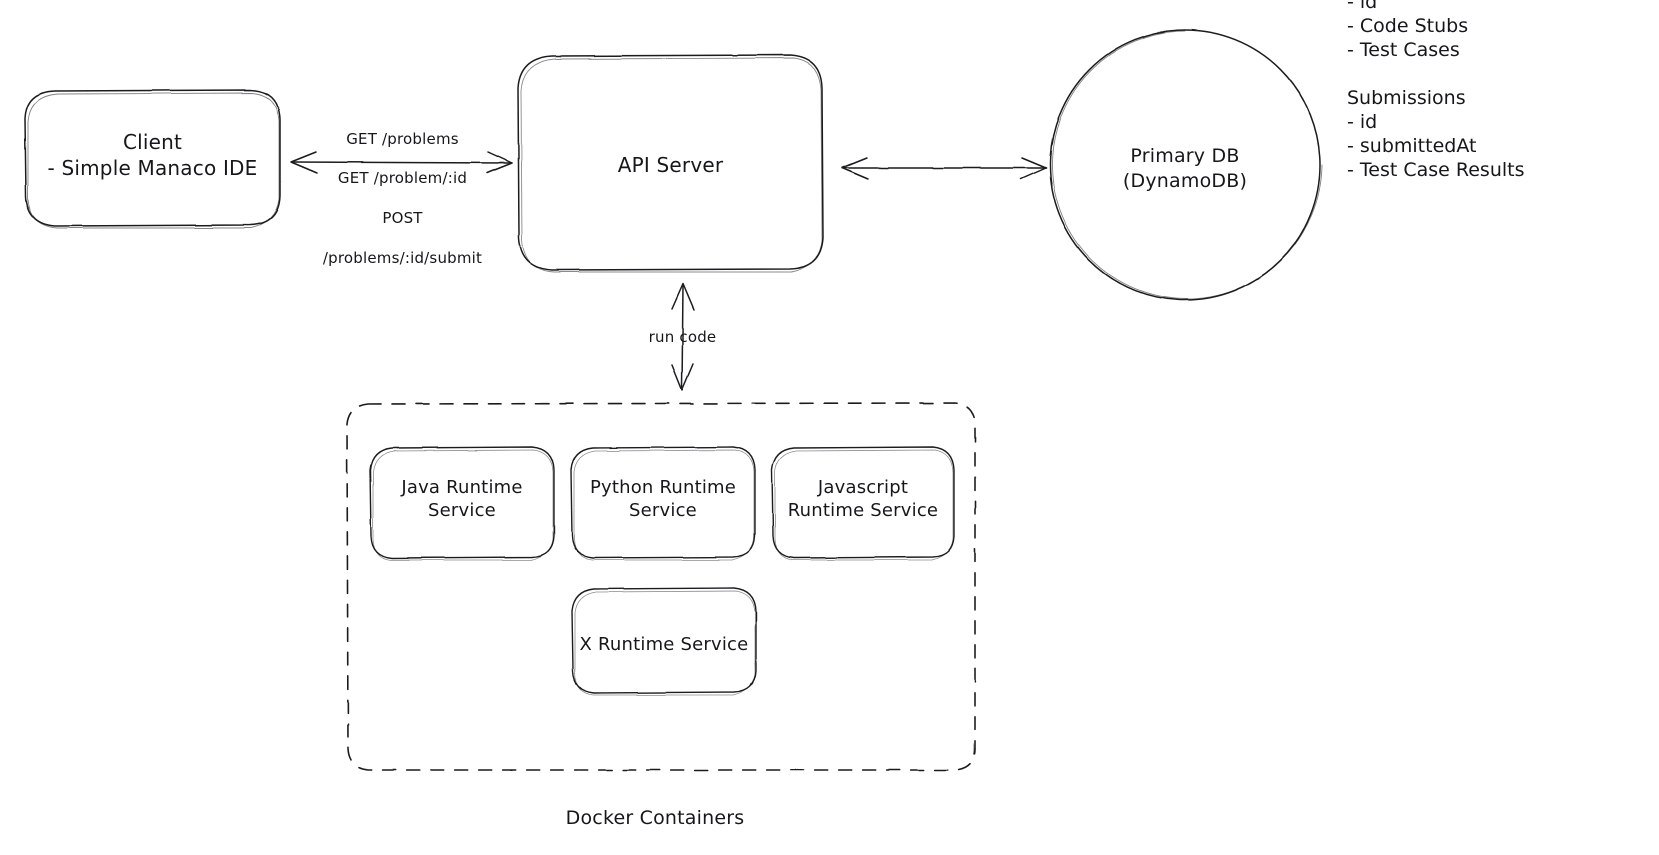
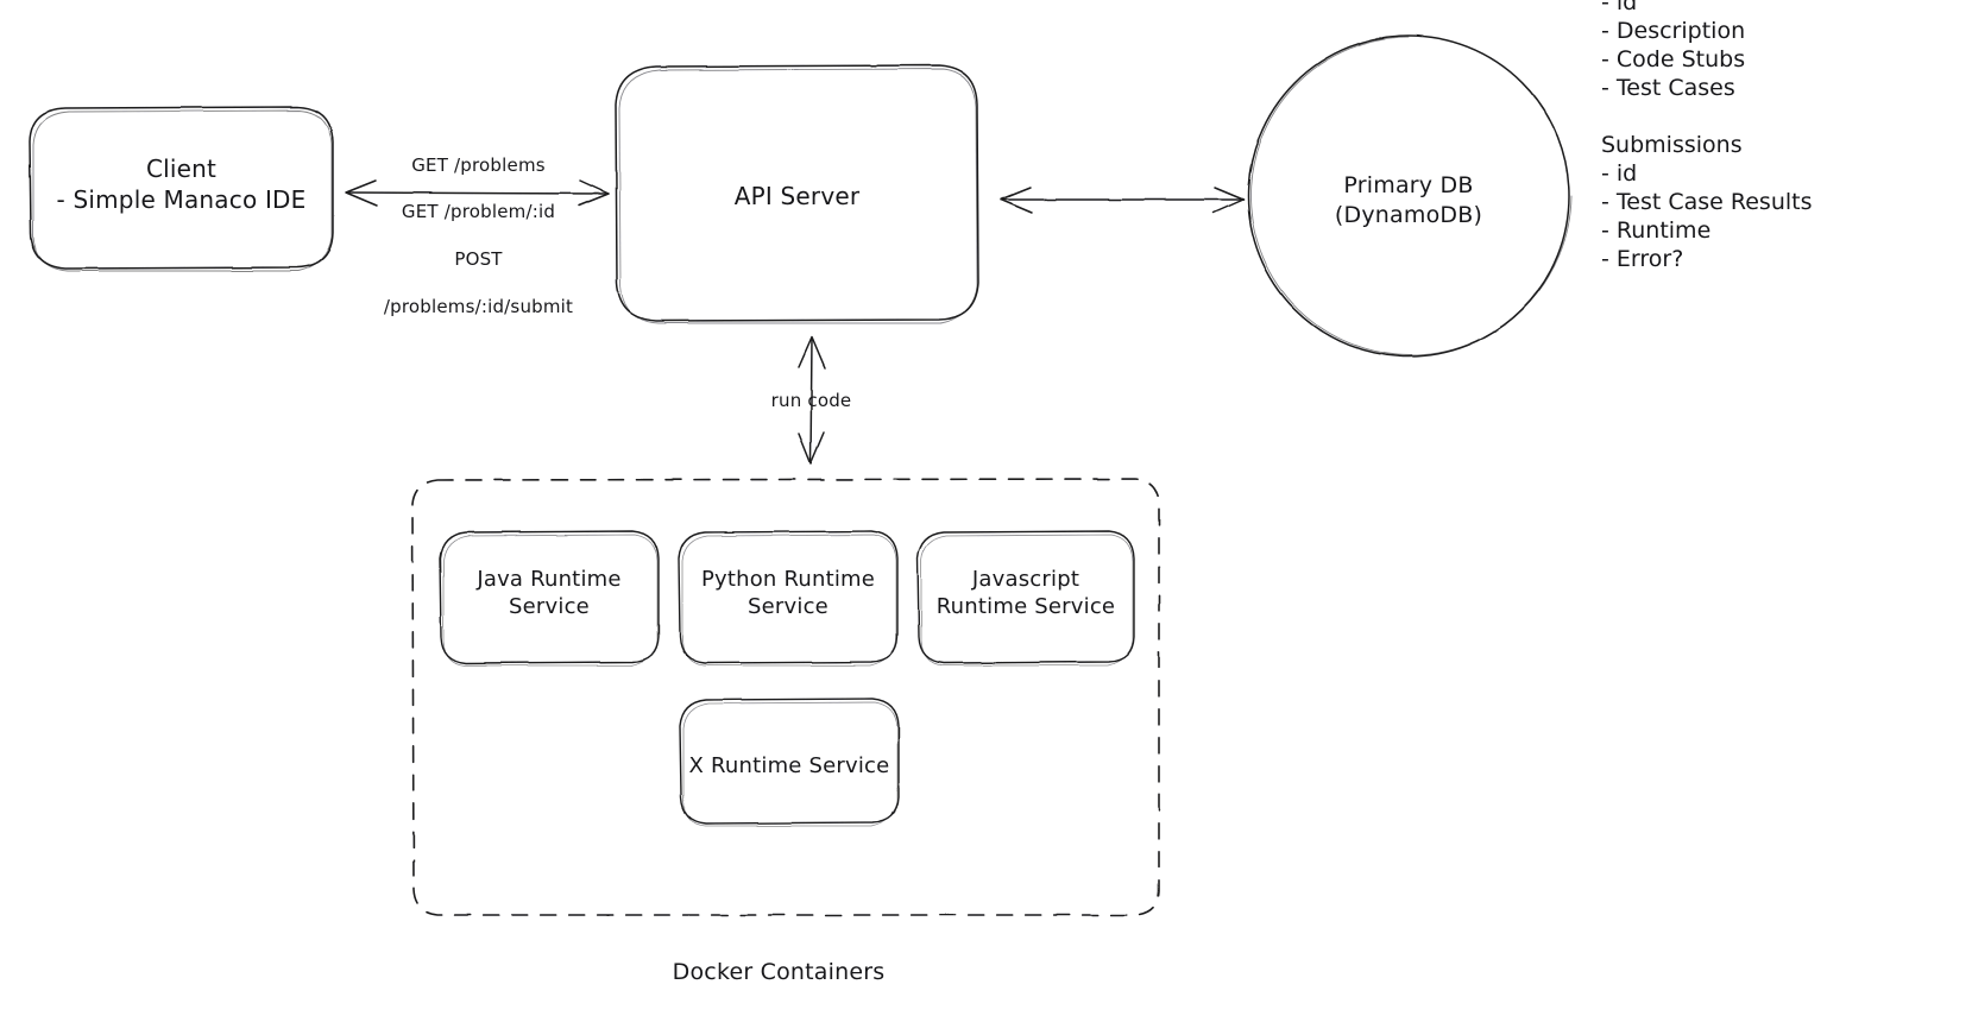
  Client
  - Simple Manaco IDE
  API Server
  Primary DB
  (DynamoDB)
  GET /problems
  GET /problem/:id
  POST
  /problems/:id/submit
  run code
  - id
+ - Description
  - Code Stubs
  - Test Cases
  Submissions
  - id
- - submittedAt
  - Test Case Results
+ - Runtime
+ - Error?
  Java Runtime
  Service
  Python Runtime
  Service
  Javascript
  Runtime Service
  X Runtime Service
  Docker Containers
